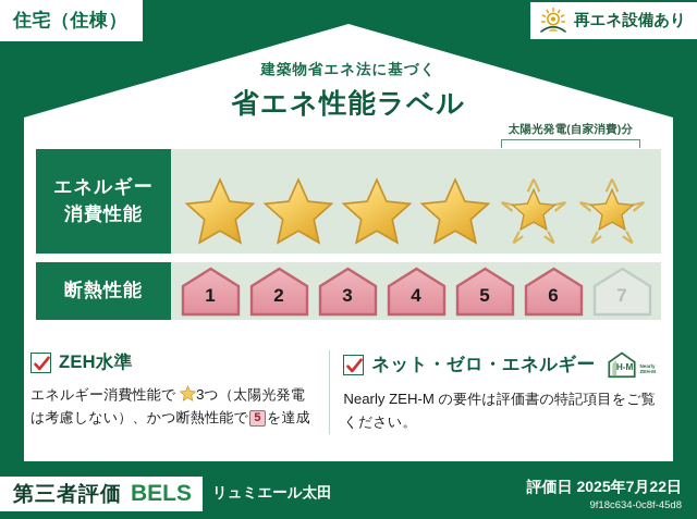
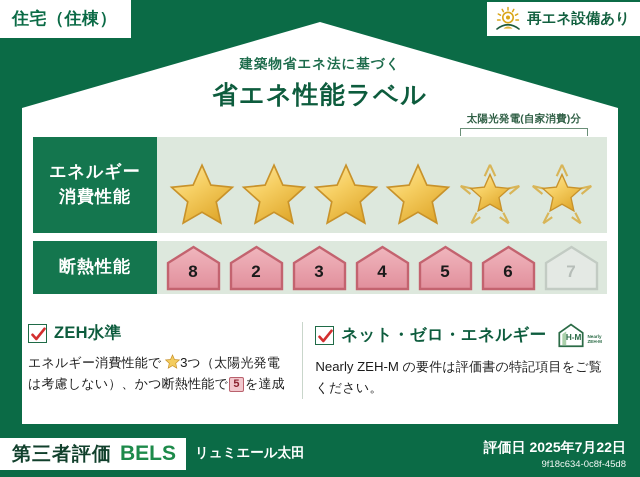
  住宅（住棟）
  再エネ設備あり
  建築物省エネ法に基づく
  省エネ性能ラベル
  エネルギー
  消費性能
  太陽光発電(自家消費)分
  断熱性能
- 1
+ 8
  2
  3
  4
  5
  6
  7
  ZEH水準
  エネルギー消費性能で 3つ（太陽光発電は考慮しない）、かつ断熱性能で 5 を達成
  ネット・ゼロ・エネルギー
  H-M
  Nearly ZEH-M の要件は評価書の特記項目をご覧ください。
  第三者評価
  BELS
  リュミエール太田
  評価日 2025年7月22日
  9f18c634-0c8f-45d8
